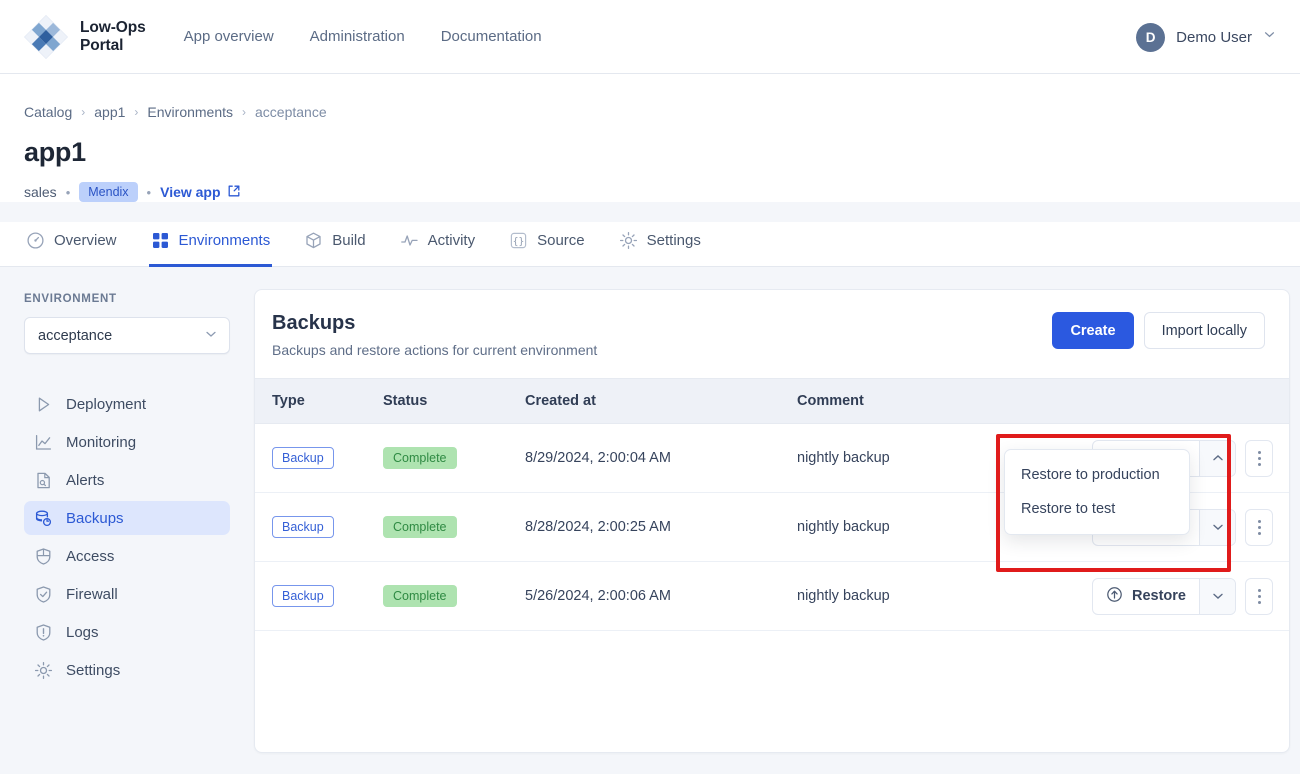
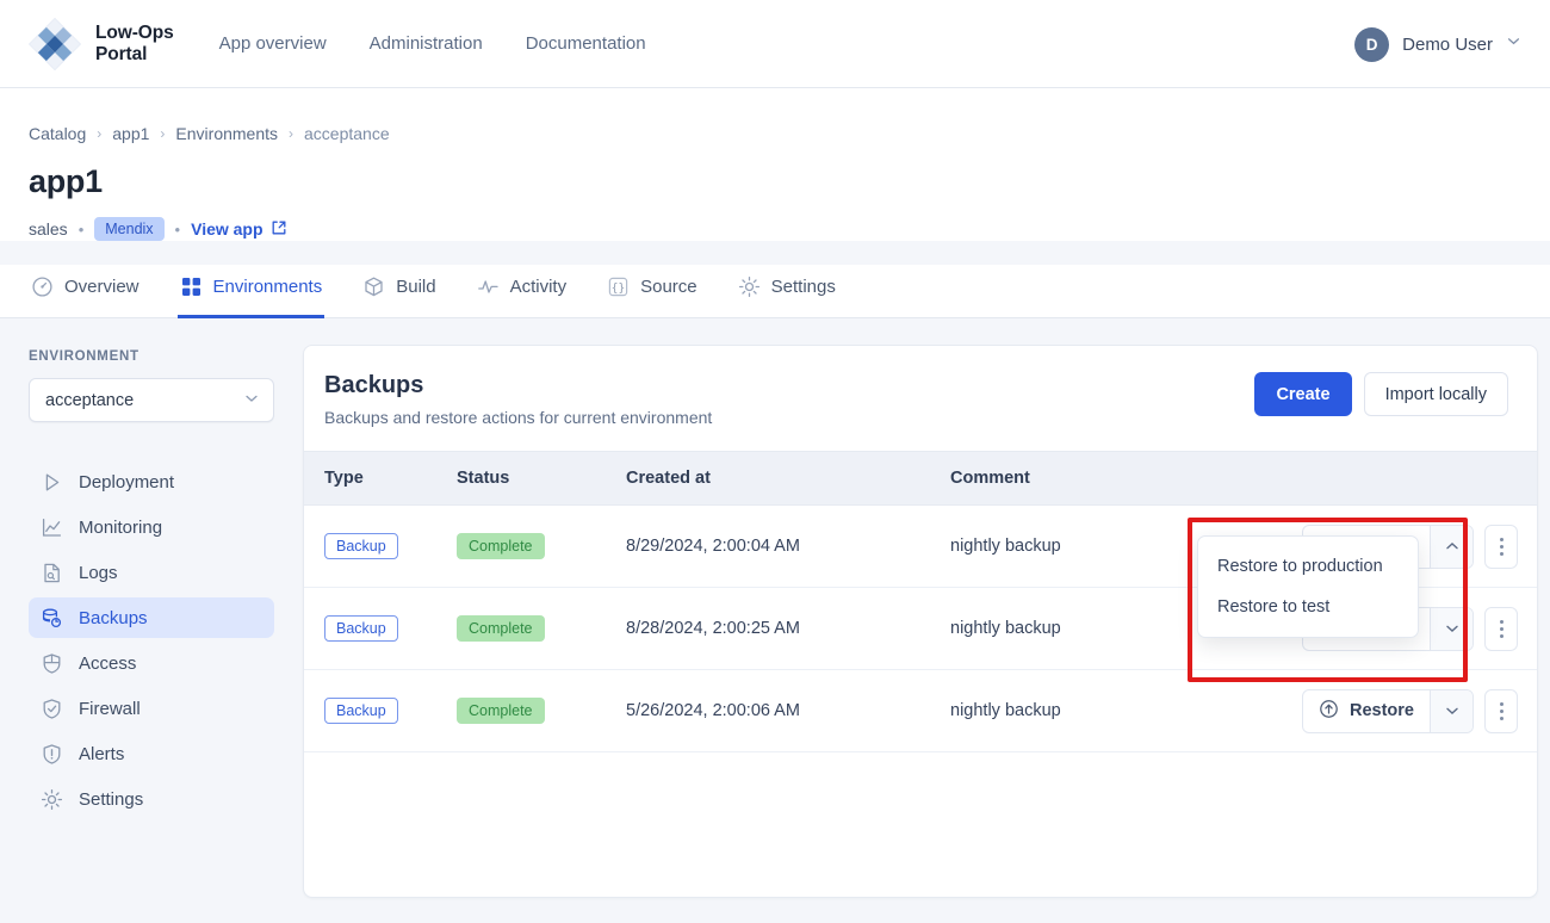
  Low-Ops
  Portal
  App overview
  Administration
  Documentation
  D
  Demo User
  Catalog
  ›
  app1
  ›
  Environments
  ›
  acceptance
  app1
  sales
  •
  Mendix
  •
  View app
  Overview
  Environments
  Build
  Activity
  {}
  Source
  Settings
  ENVIRONMENT
  acceptance
  Deployment
  Monitoring
- Alerts
+ Logs
  Backups
  Access
  Firewall
- Logs
+ Alerts
  Settings
  Backups
  Backups and restore actions for current environment
  Create
  Import locally
  Type	Status	Created at	Comment
  Backup	Complete	8/29/2024, 2:00:04 AM	nightly backup
  Backup	Complete	8/28/2024, 2:00:25 AM	nightly backup
  Backup	Complete	5/26/2024, 2:00:06 AM	nightly backup	Restore
  Restore to production
  Restore to test
